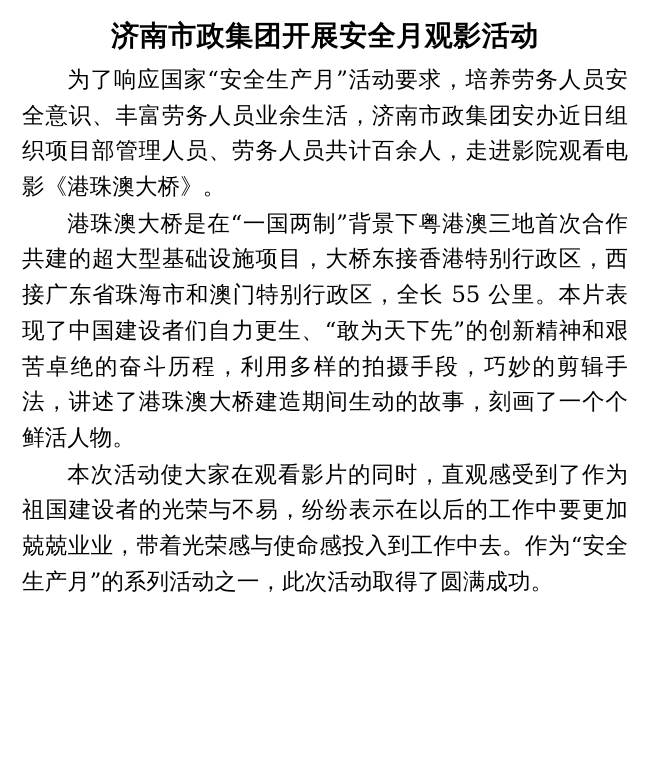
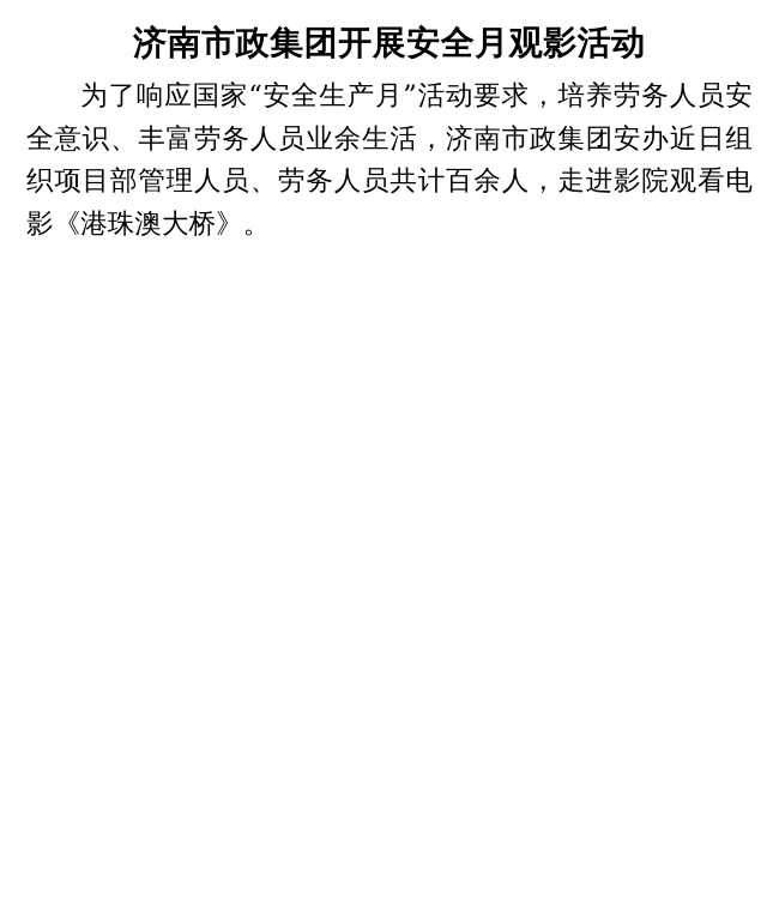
  济南市政集团开展安全月观影活动
  为了响应国家“安全生产月”活动要求，培养劳务人员安全意识、丰富劳务人员业余生活，济南市政集团安办近日组织项目部管理人员、劳务人员共计百余人，走进影院观看电影《港珠澳大桥》。
- 港珠澳大桥是在“一国两制”背景下粤港澳三地首次合作共建的超大型基础设施项目，大桥东接香港特别行政区，西接广东省珠海市和澳门特别行政区，全长 55 公里。本片表现了中国建设者们自力更生、“敢为天下先”的创新精神和艰苦卓绝的奋斗历程，利用多样的拍摄手段，巧妙的剪辑手法，讲述了港珠澳大桥建造期间生动的故事，刻画了一个个鲜活人物。
- 本次活动使大家在观看影片的同时，直观感受到了作为祖国建设者的光荣与不易，纷纷表示在以后的工作中要更加兢兢业业，带着光荣感与使命感投入到工作中去。作为“安全生产月”的系列活动之一，此次活动取得了圆满成功。
